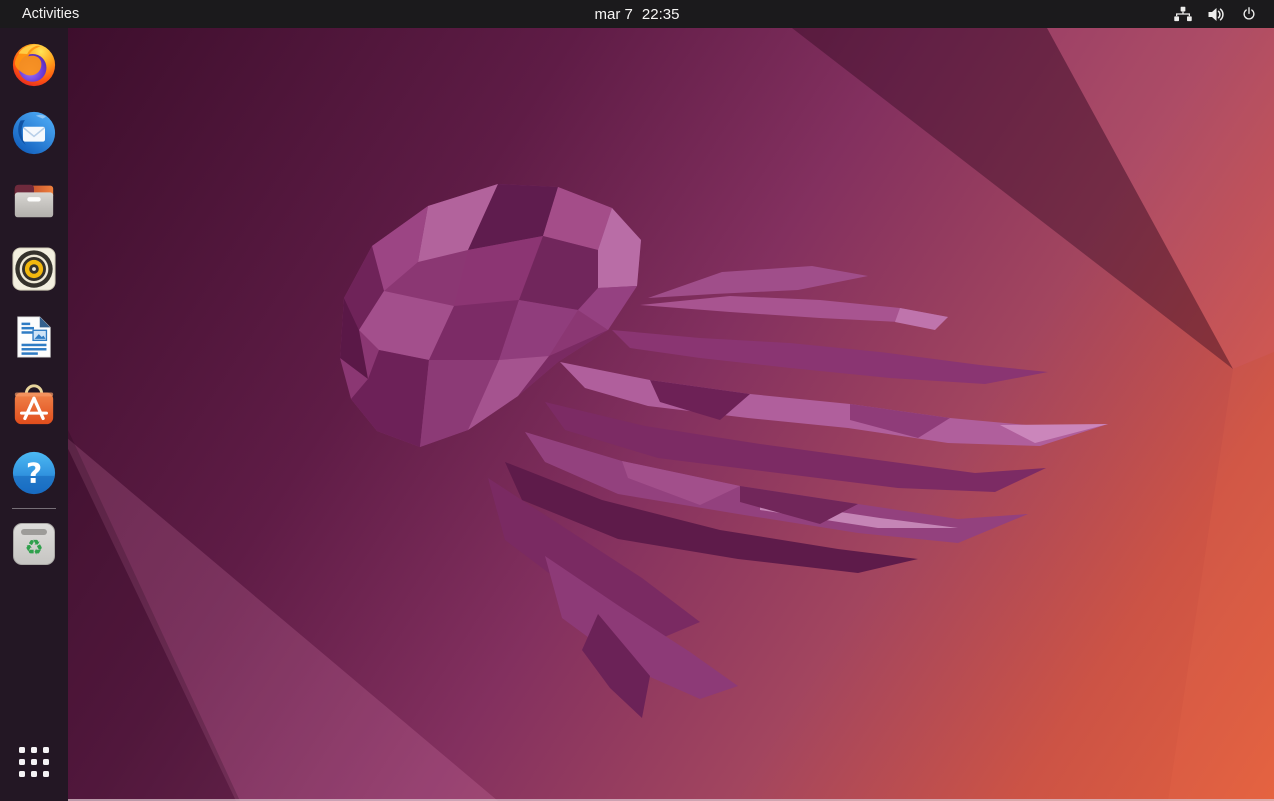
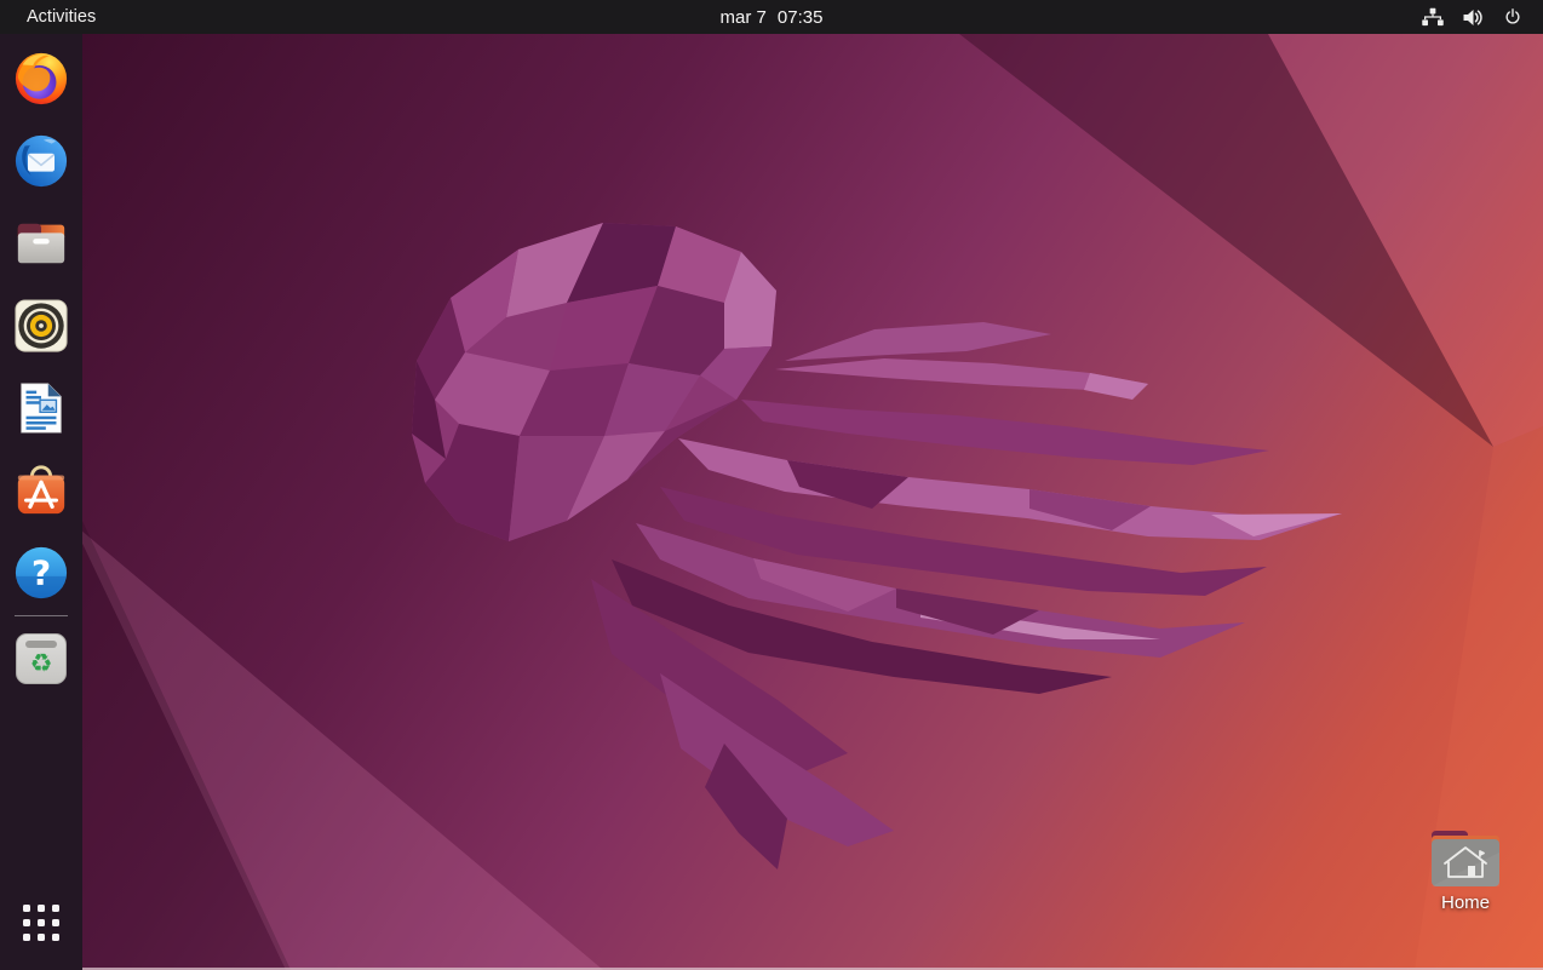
  Activities
  mar 7
- 22:35
+ 07:35
  ?
  ♻
+ Home
